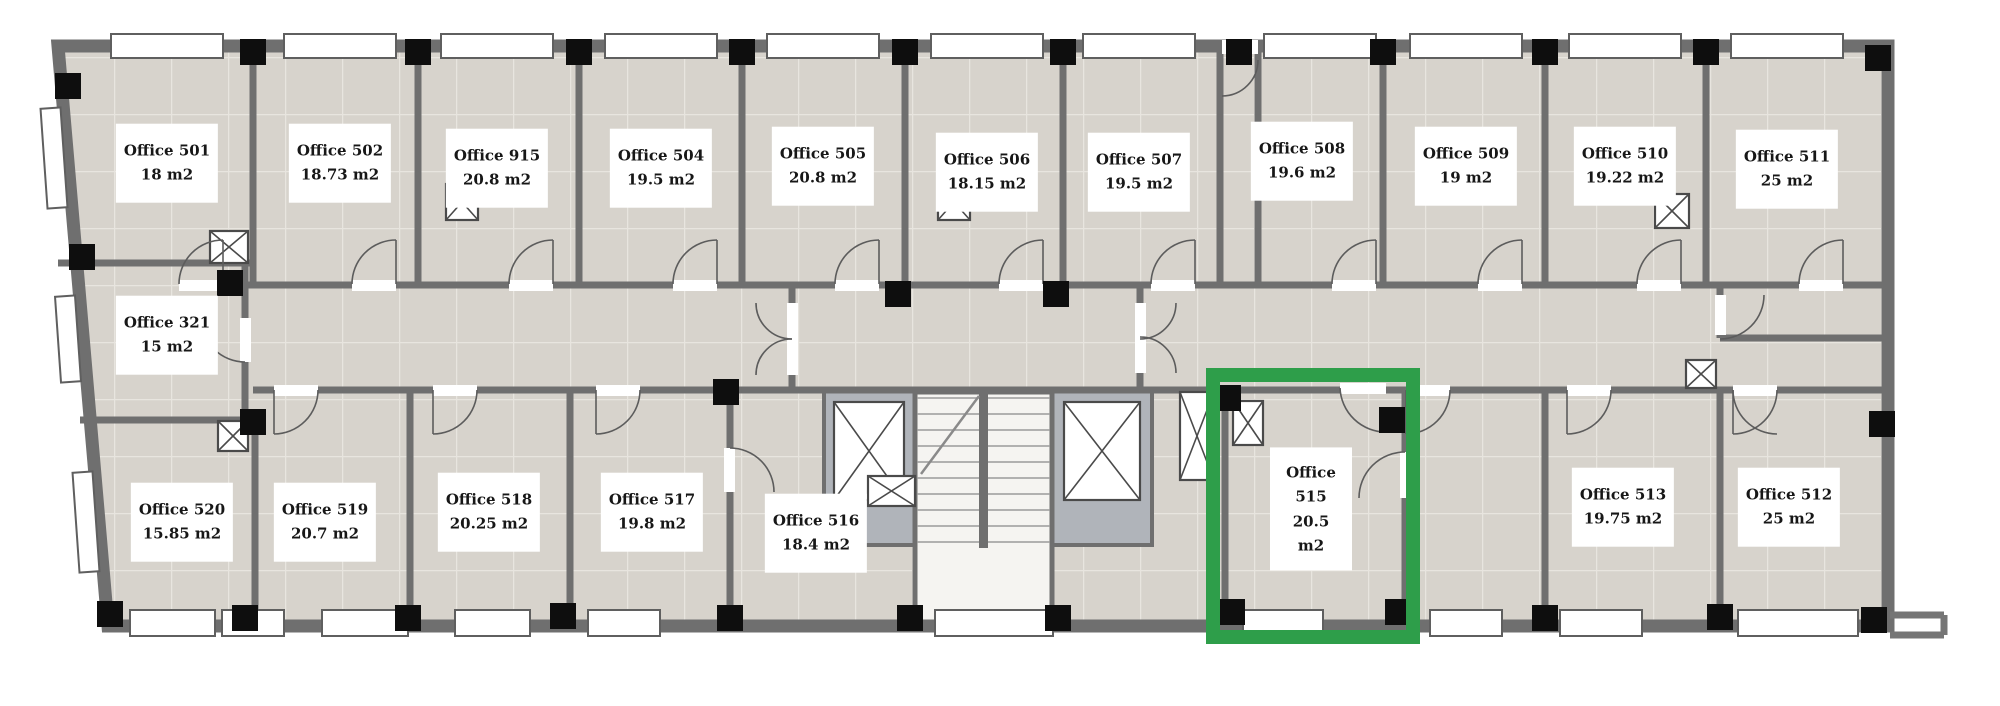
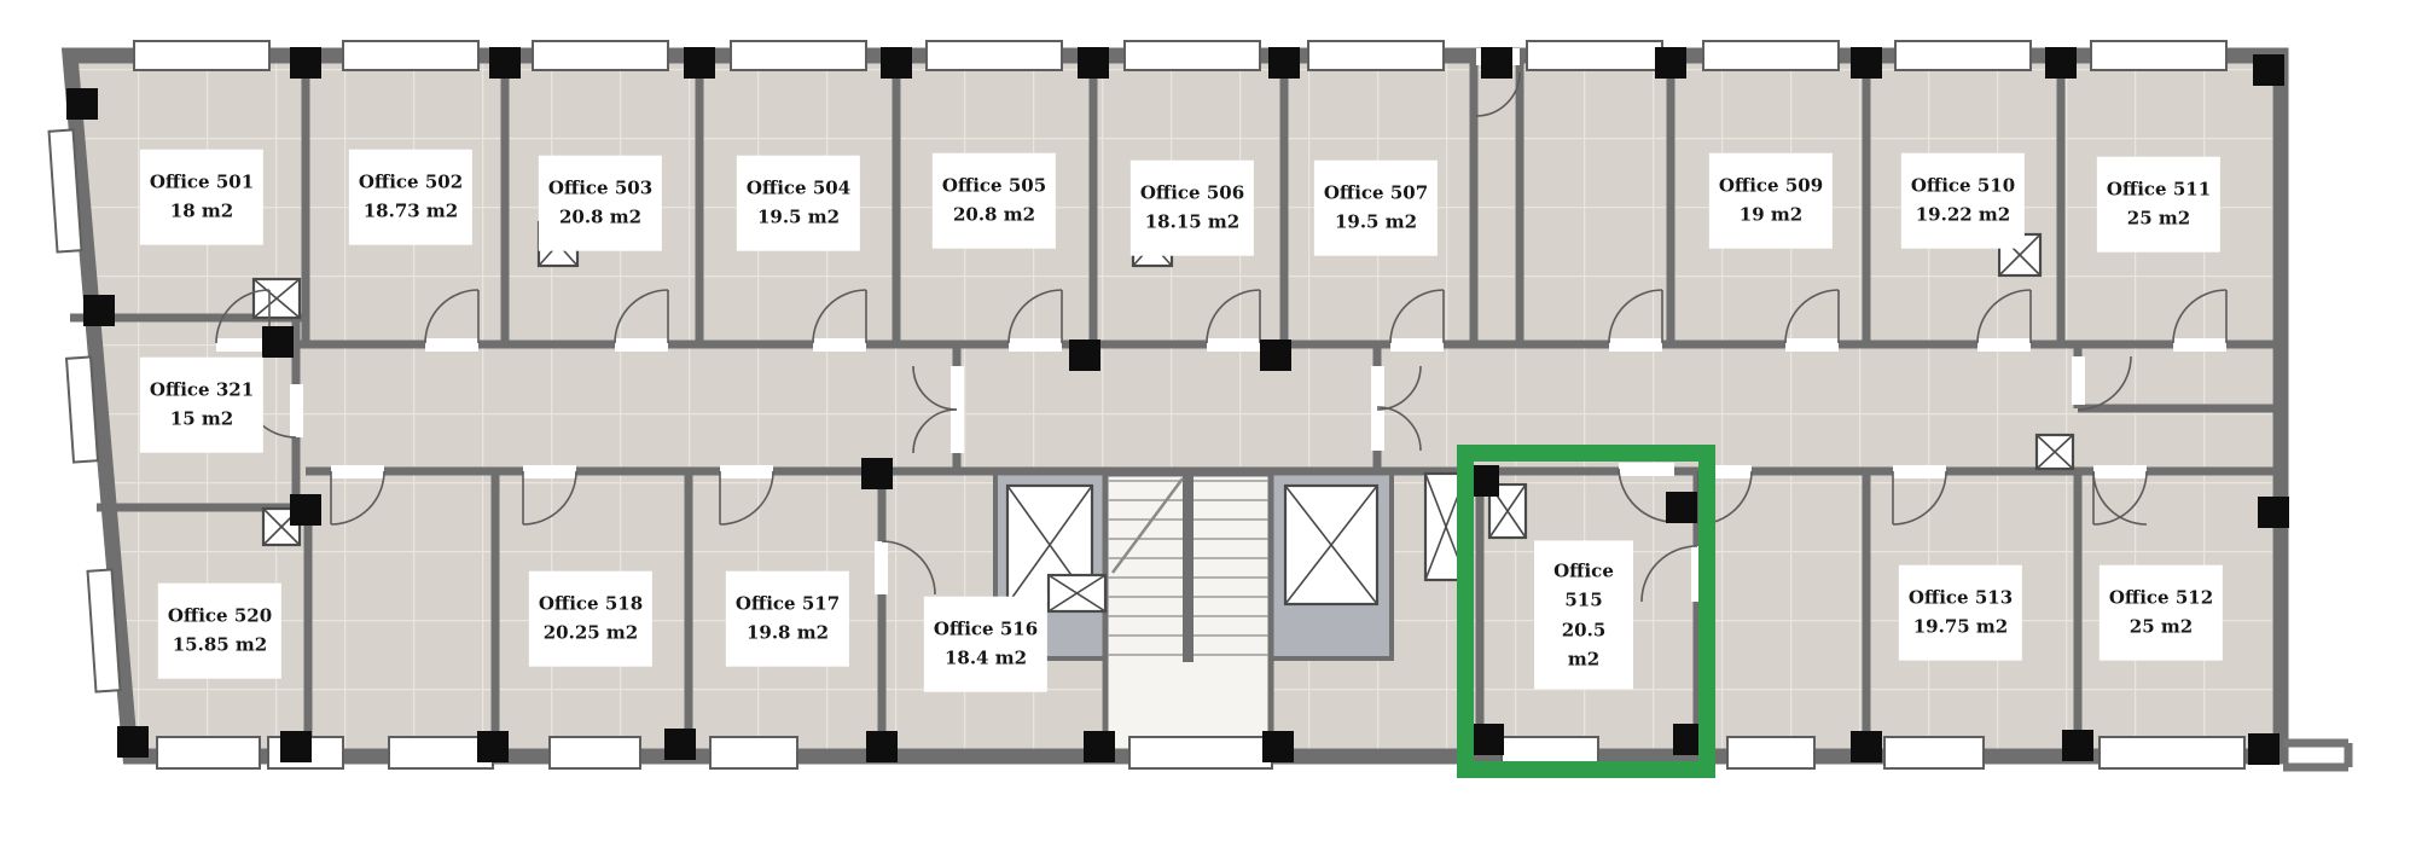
  Office 501
  18 m2
  Office 502
  18.73 m2
- Office 915
+ Office 503
  20.8 m2
  Office 504
  19.5 m2
  Office 505
  20.8 m2
  Office 506
  18.15 m2
  Office 507
  19.5 m2
- Office 508
- 19.6 m2
  Office 509
  19 m2
  Office 510
  19.22 m2
  Office 511
  25 m2
  Office 321
  15 m2
  Office 520
  15.85 m2
- Office 519
- 20.7 m2
  Office 518
  20.25 m2
  Office 517
  19.8 m2
  Office 516
  18.4 m2
  Office 515
  20.5 m2
  Office 513
  19.75 m2
  Office 512
  25 m2
